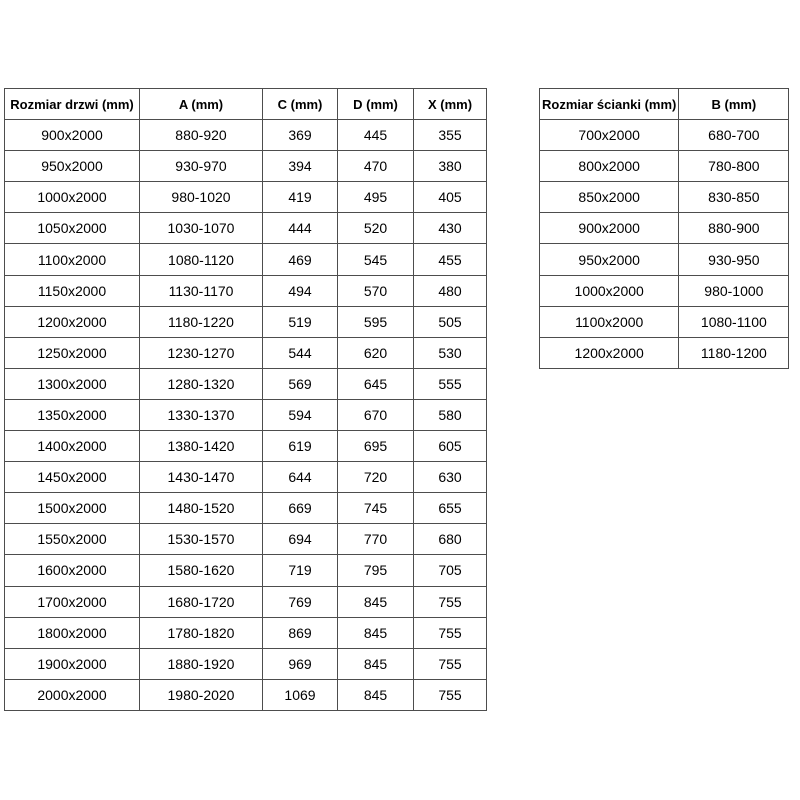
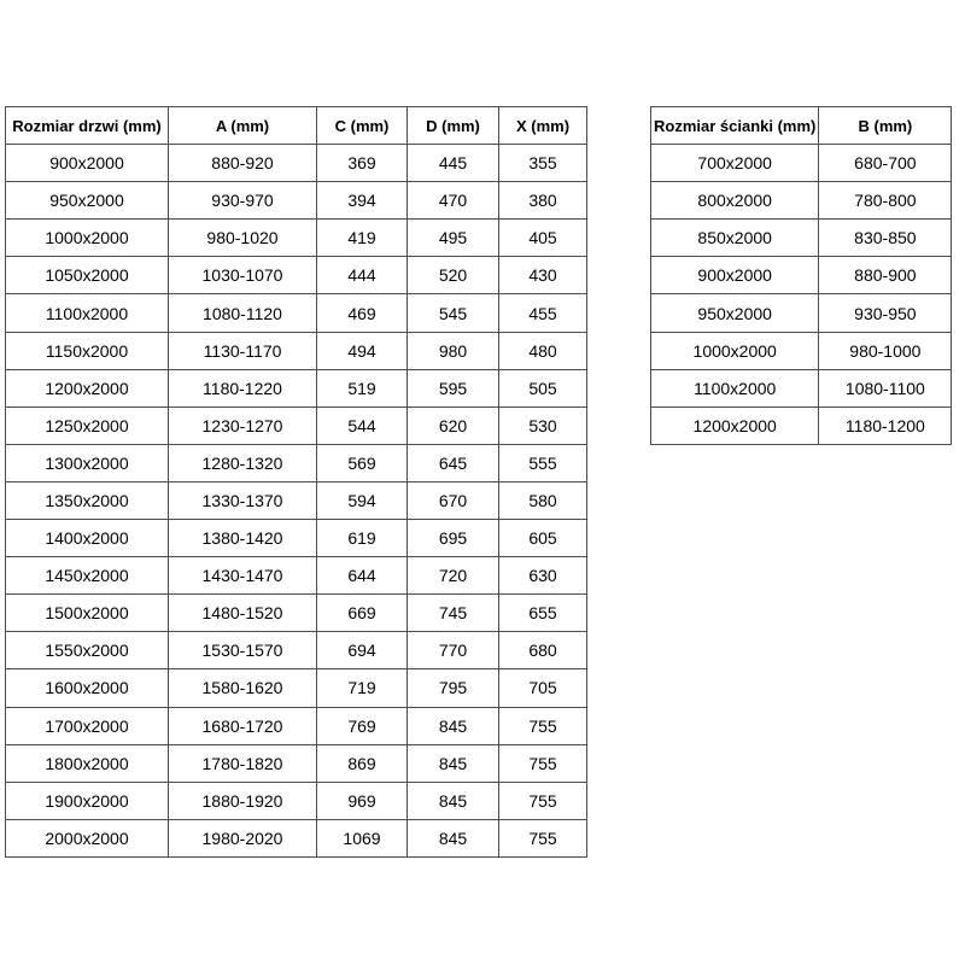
  Rozmiar drzwi (mm)	A (mm)	C (mm)	D (mm)	X (mm)
  900x2000	880-920	369	445	355
  950x2000	930-970	394	470	380
  1000x2000	980-1020	419	495	405
  1050x2000	1030-1070	444	520	430
  1100x2000	1080-1120	469	545	455
- 1150x2000	1130-1170	494	570	480
+ 1150x2000	1130-1170	494	980	480
  1200x2000	1180-1220	519	595	505
  1250x2000	1230-1270	544	620	530
  1300x2000	1280-1320	569	645	555
  1350x2000	1330-1370	594	670	580
  1400x2000	1380-1420	619	695	605
  1450x2000	1430-1470	644	720	630
  1500x2000	1480-1520	669	745	655
  1550x2000	1530-1570	694	770	680
  1600x2000	1580-1620	719	795	705
  1700x2000	1680-1720	769	845	755
  1800x2000	1780-1820	869	845	755
  1900x2000	1880-1920	969	845	755
  2000x2000	1980-2020	1069	845	755
  Rozmiar ścianki (mm)	B (mm)
  700x2000	680-700
  800x2000	780-800
  850x2000	830-850
  900x2000	880-900
  950x2000	930-950
  1000x2000	980-1000
  1100x2000	1080-1100
  1200x2000	1180-1200
